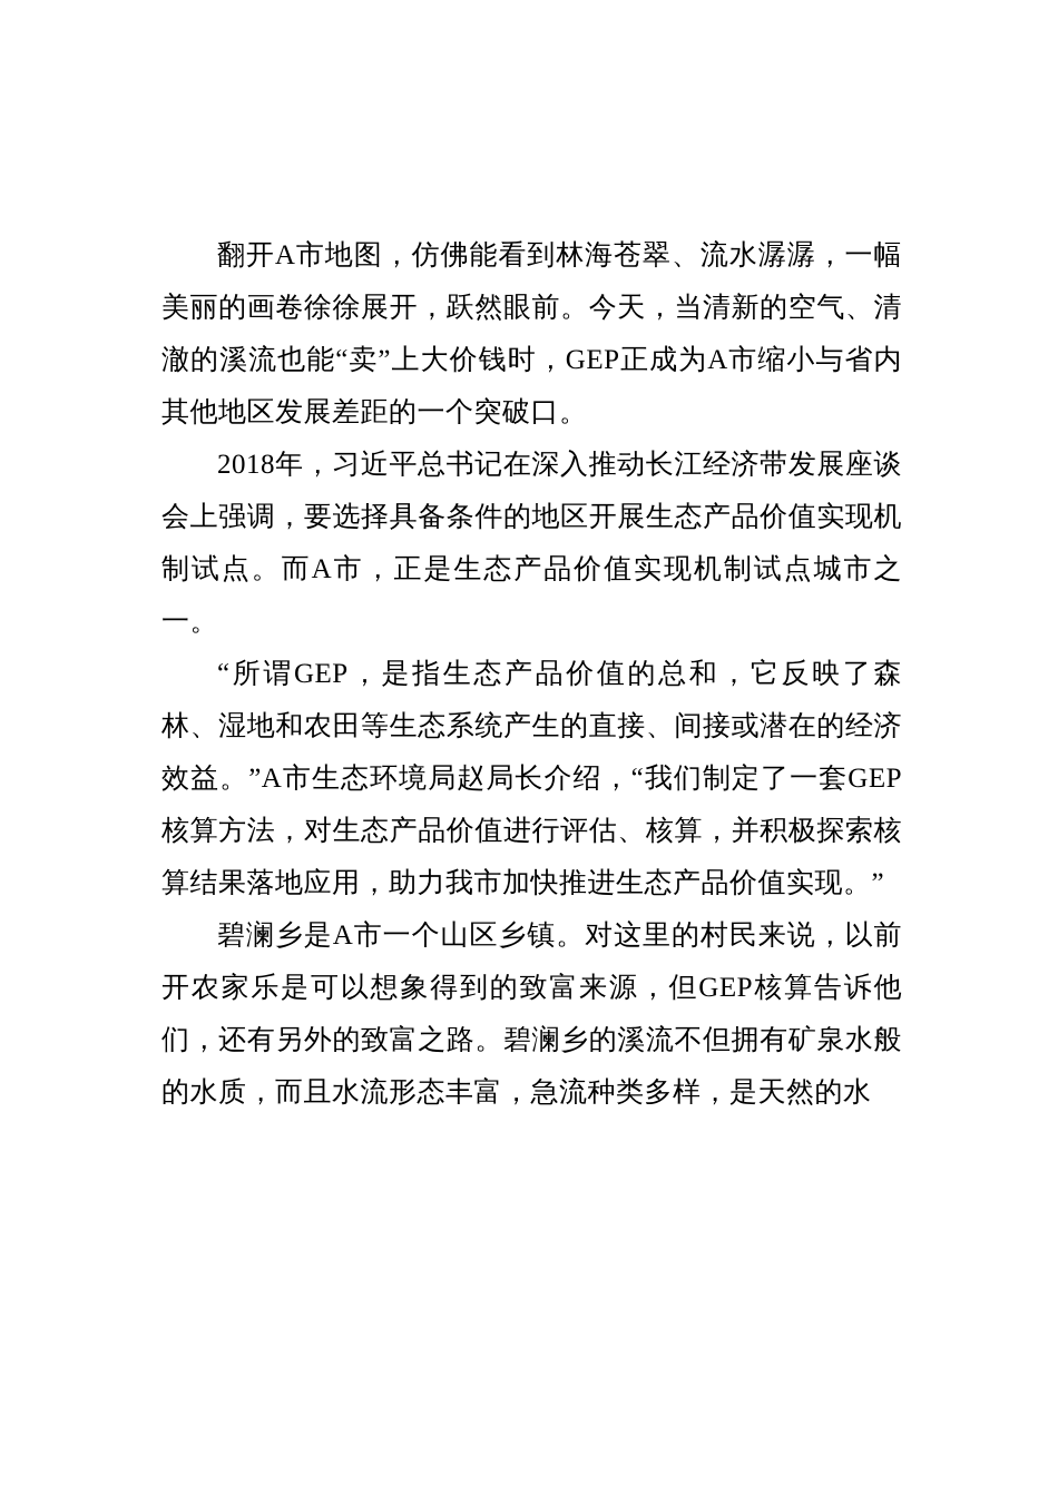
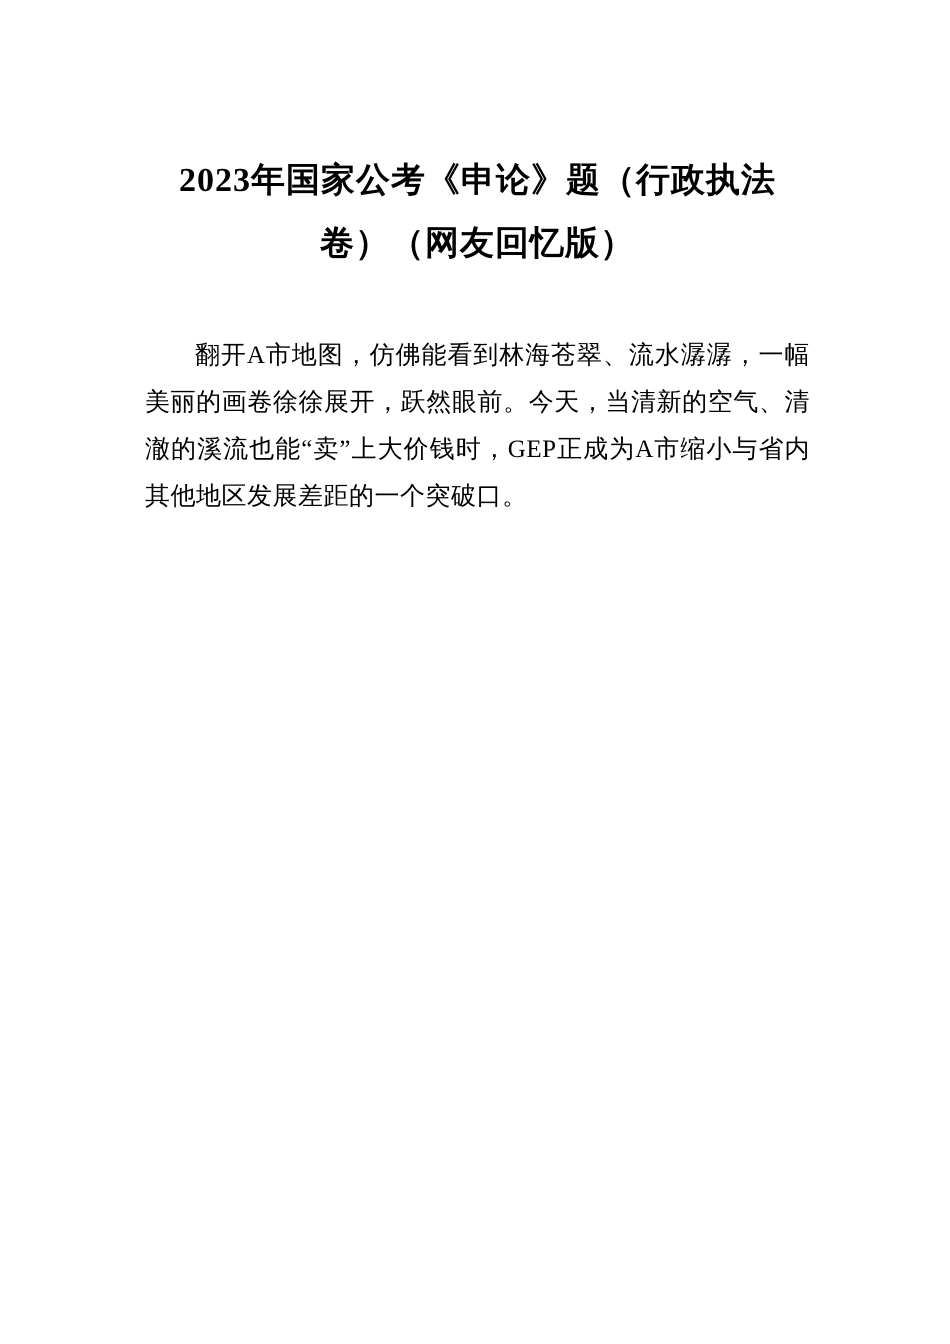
+ 2023年国家公考《申论》题（行政执法卷）（网友回忆版）
  翻开A市地图，仿佛能看到林海苍翠、流水潺潺，一幅美丽的画卷徐徐展开，跃然眼前。今天，当清新的空气、清澈的溪流也能“卖”上大价钱时，GEP正成为A市缩小与省内其他地区发展差距的一个突破口。
- 2018年，习近平总书记在深入推动长江经济带发展座谈会上强调，要选择具备条件的地区开展生态产品价值实现机制试点。而A市，正是生态产品价值实现机制试点城市之一。
- “所谓GEP，是指生态产品价值的总和，它反映了森林、湿地和农田等生态系统产生的直接、间接或潜在的经济效益。”A市生态环境局赵局长介绍，“我们制定了一套GEP核算方法，对生态产品价值进行评估、核算，并积极探索核算结果落地应用，助力我市加快推进生态产品价值实现。”
- 碧澜乡是A市一个山区乡镇。对这里的村民来说，以前开农家乐是可以想象得到的致富来源，但GEP核算告诉他们，还有另外的致富之路。碧澜乡的溪流不但拥有矿泉水般的水质，而且水流形态丰富，急流种类多样，是天然的水
